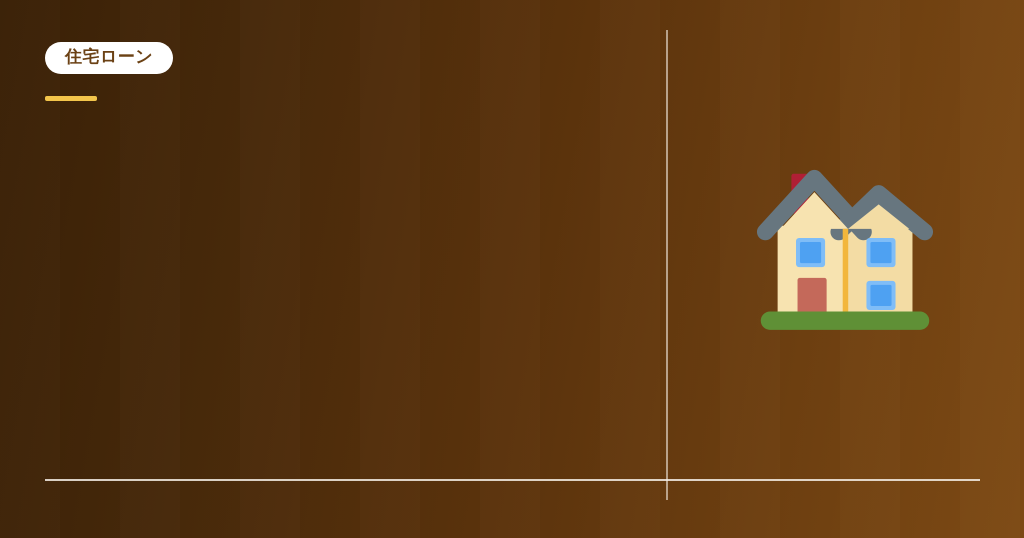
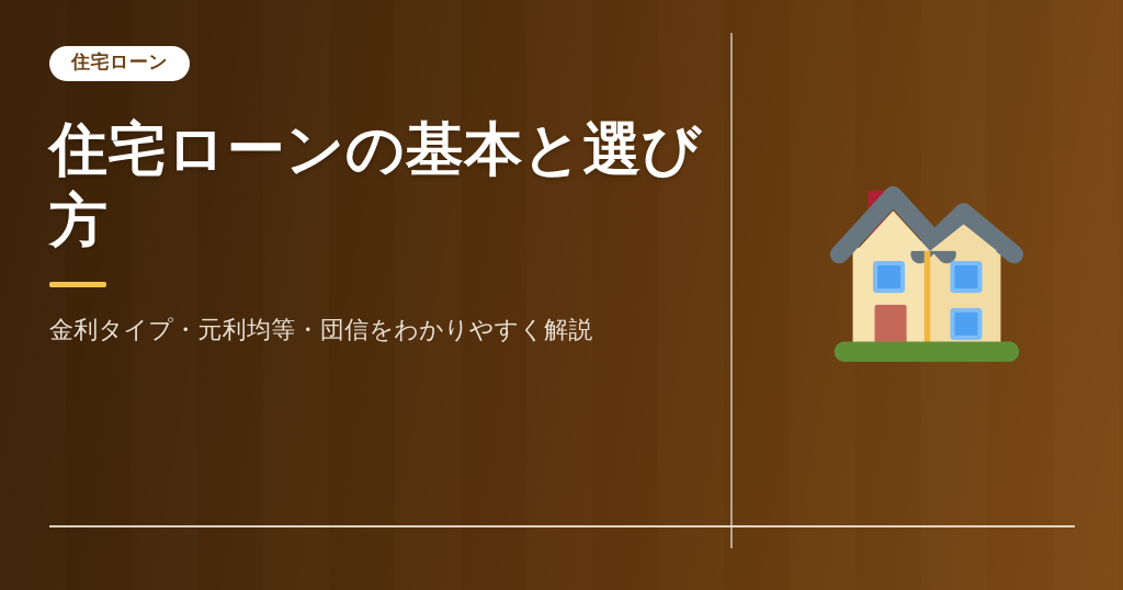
  住宅ローン
+ 住宅ローンの基本と選び方
+ 金利タイプ・元利均等・団信をわかりやすく解説
